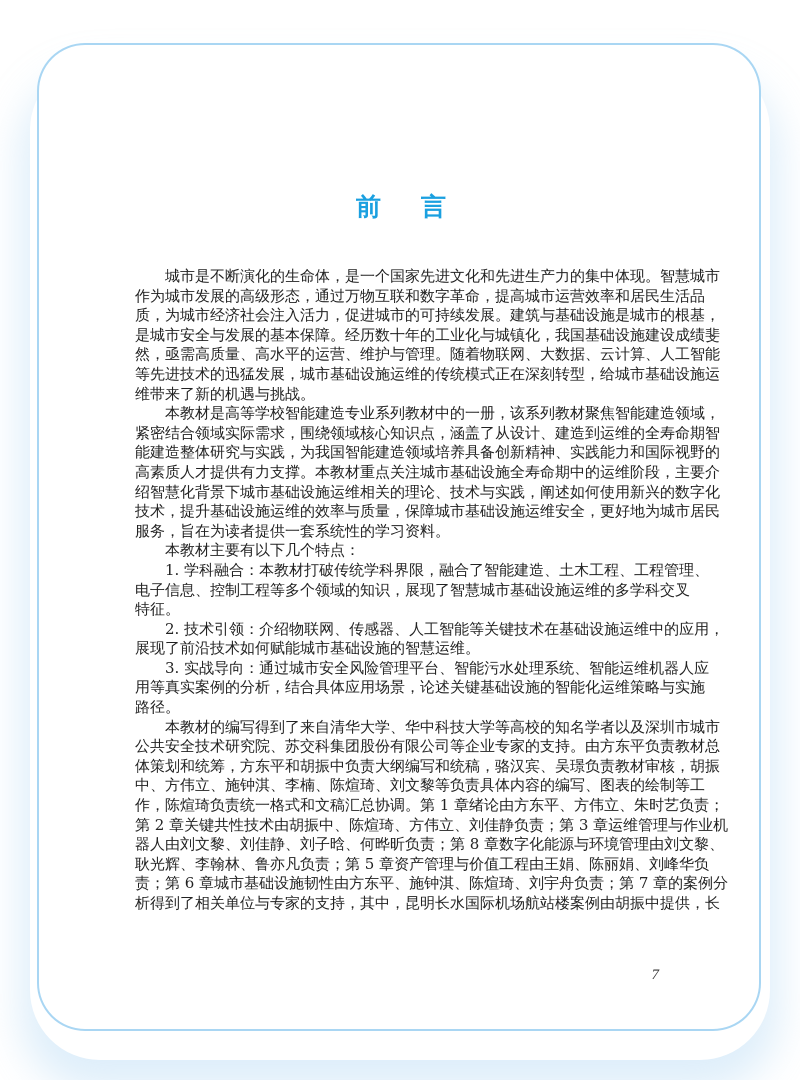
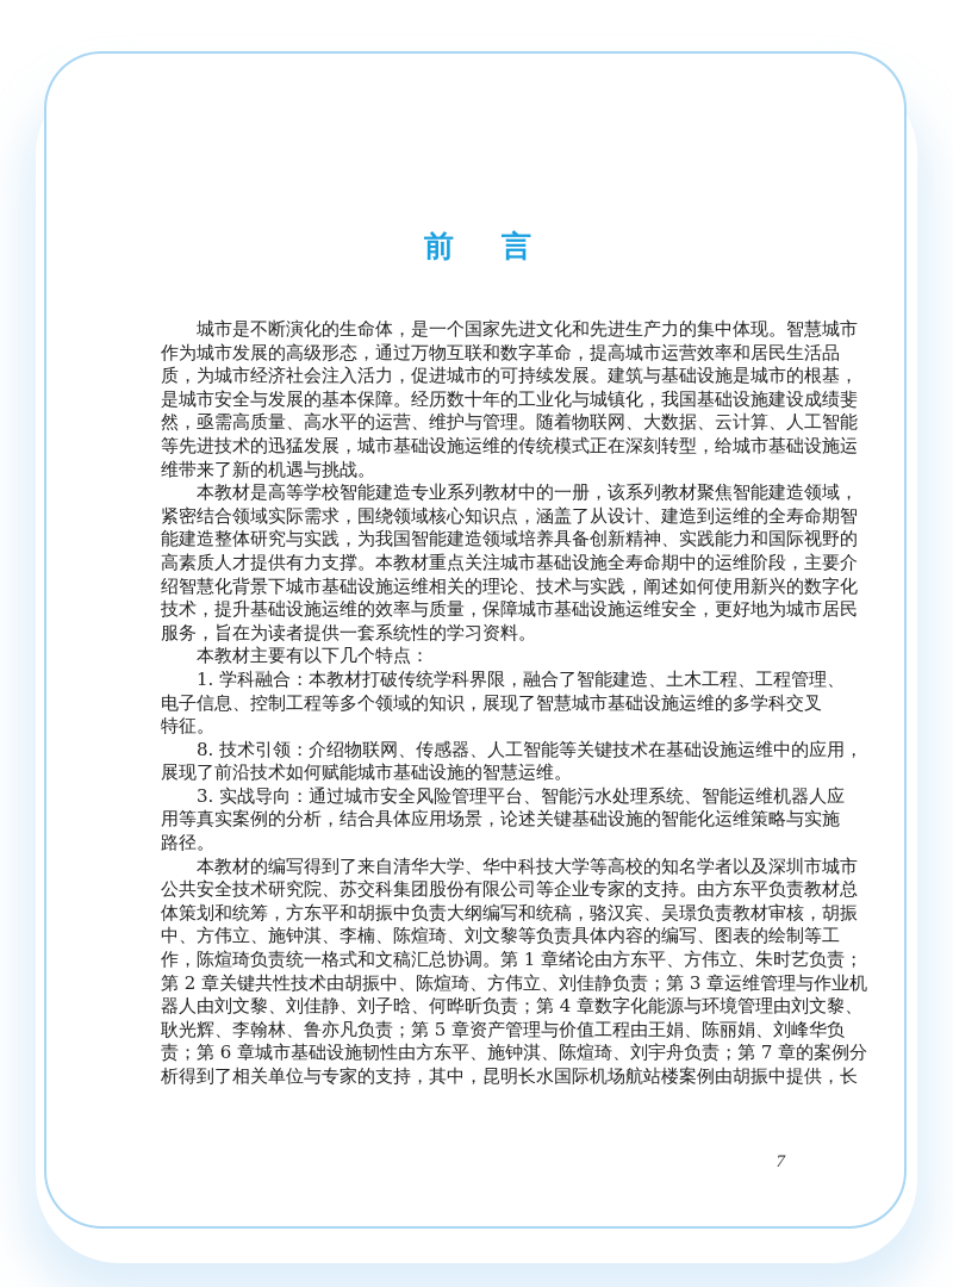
  前言
  城市是不断演化的生命体，是一个国家先进文化和先进生产力的集中体现。智慧城市
  作为城市发展的高级形态，通过万物互联和数字革命，提高城市运营效率和居民生活品
  质，为城市经济社会注入活力，促进城市的可持续发展。建筑与基础设施是城市的根基，
  是城市安全与发展的基本保障。经历数十年的工业化与城镇化，我国基础设施建设成绩斐
  然，亟需高质量、高水平的运营、维护与管理。随着物联网、大数据、云计算、人工智能
  等先进技术的迅猛发展，城市基础设施运维的传统模式正在深刻转型，给城市基础设施运
  维带来了新的机遇与挑战。
  本教材是高等学校智能建造专业系列教材中的一册，该系列教材聚焦智能建造领域，
  紧密结合领域实际需求，围绕领域核心知识点，涵盖了从设计、建造到运维的全寿命期智
  能建造整体研究与实践，为我国智能建造领域培养具备创新精神、实践能力和国际视野的
  高素质人才提供有力支撑。本教材重点关注城市基础设施全寿命期中的运维阶段，主要介
  绍智慧化背景下城市基础设施运维相关的理论、技术与实践，阐述如何使用新兴的数字化
  技术，提升基础设施运维的效率与质量，保障城市基础设施运维安全，更好地为城市居民
  服务，旨在为读者提供一套系统性的学习资料。
  本教材主要有以下几个特点：
  1. 学科融合：本教材打破传统学科界限，融合了智能建造、土木工程、工程管理、
  电子信息、控制工程等多个领域的知识，展现了智慧城市基础设施运维的多学科交叉
  特征。
- 2. 技术引领：介绍物联网、传感器、人工智能等关键技术在基础设施运维中的应用，
+ 8. 技术引领：介绍物联网、传感器、人工智能等关键技术在基础设施运维中的应用，
  展现了前沿技术如何赋能城市基础设施的智慧运维。
  3. 实战导向：通过城市安全风险管理平台、智能污水处理系统、智能运维机器人应
  用等真实案例的分析，结合具体应用场景，论述关键基础设施的智能化运维策略与实施
  路径。
  本教材的编写得到了来自清华大学、华中科技大学等高校的知名学者以及深圳市城市
  公共安全技术研究院、苏交科集团股份有限公司等企业专家的支持。由方东平负责教材总
  体策划和统筹，方东平和胡振中负责大纲编写和统稿，骆汉宾、吴璟负责教材审核，胡振
  中、方伟立、施钟淇、李楠、陈煊琦、刘文黎等负责具体内容的编写、图表的绘制等工
  作，陈煊琦负责统一格式和文稿汇总协调。第 1 章绪论由方东平、方伟立、朱时艺负责；
  第 2 章关键共性技术由胡振中、陈煊琦、方伟立、刘佳静负责；第 3 章运维管理与作业机
- 器人由刘文黎、刘佳静、刘子晗、何晔昕负责；第 8 章数字化能源与环境管理由刘文黎、
+ 器人由刘文黎、刘佳静、刘子晗、何晔昕负责；第 4 章数字化能源与环境管理由刘文黎、
  耿光辉、李翰林、鲁亦凡负责；第 5 章资产管理与价值工程由王娟、陈丽娟、刘峰华负
  责；第 6 章城市基础设施韧性由方东平、施钟淇、陈煊琦、刘宇舟负责；第 7 章的案例分
  析得到了相关单位与专家的支持，其中，昆明长水国际机场航站楼案例由胡振中提供，长
  7
